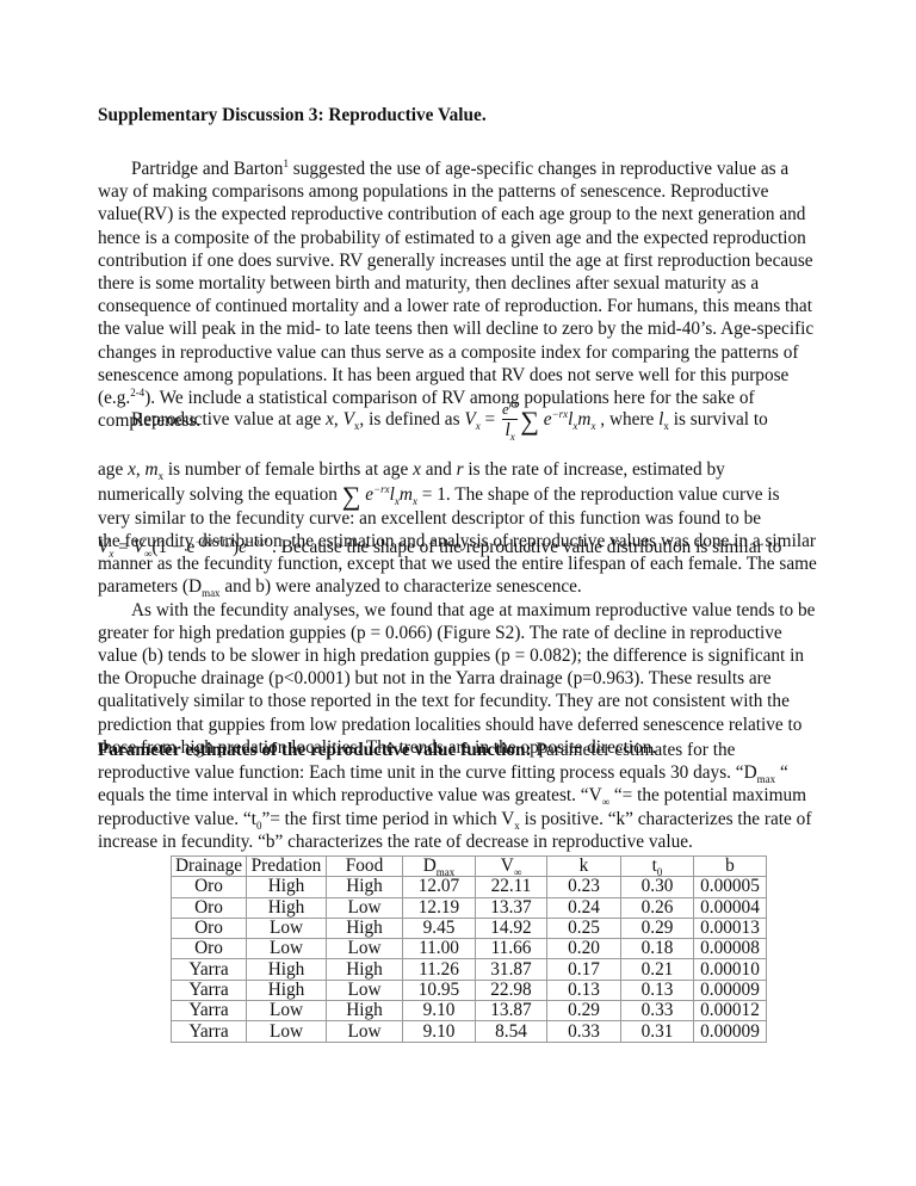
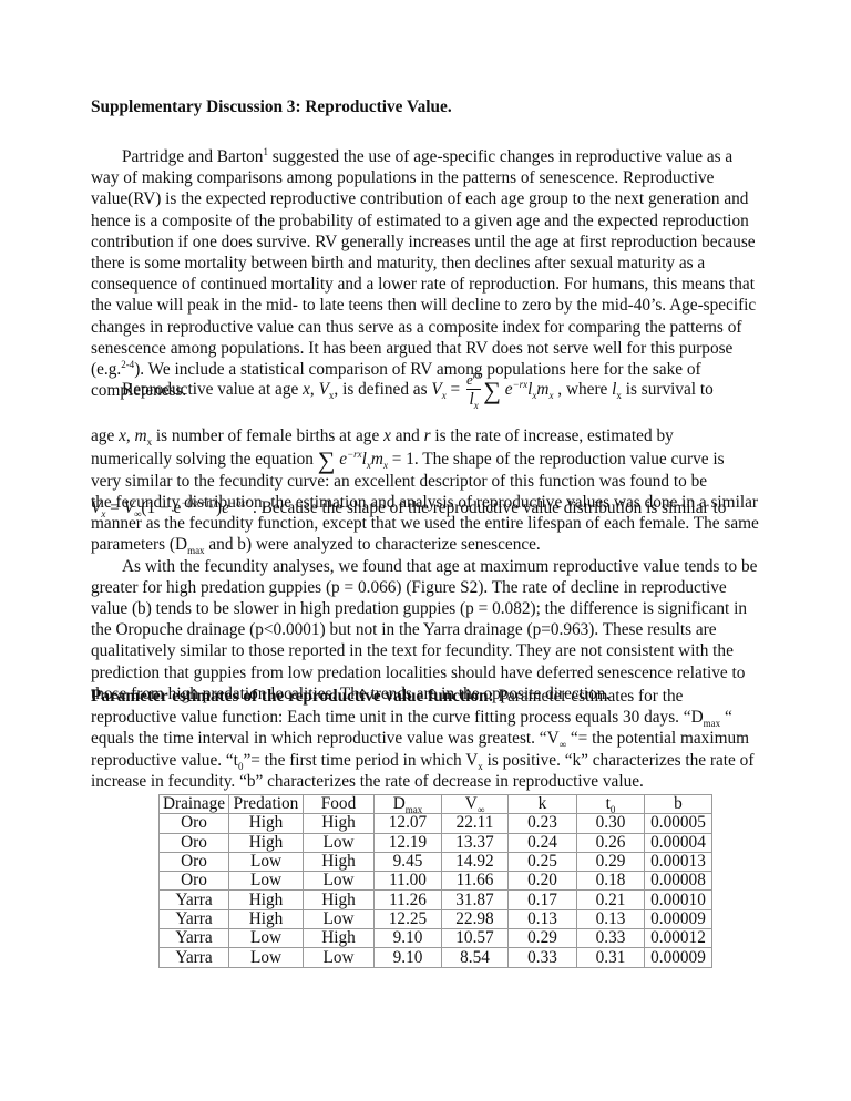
  Supplementary Discussion 3: Reproductive Value.
  Partridge and Barton1 suggested the use of age-specific changes in reproductive value as a way of making comparisons among populations in the patterns of senescence. Reproductive value(RV) is the expected reproductive contribution of each age group to the next generation and hence is a composite of the probability of estimated to a given age and the expected reproduction contribution if one does survive. RV generally increases until the age at first reproduction because there is some mortality between birth and maturity, then declines after sexual maturity as a consequence of continued mortality and a lower rate of reproduction. For humans, this means that the value will peak in the mid- to late teens then will decline to zero by the mid-40’s. Age-specific changes in reproductive value can thus serve as a composite index for comparing the patterns of senescence among populations. It has been argued that RV does not serve well for this purpose (e.g.2-4). We include a statistical comparison of RV among populations here for the sake of completeness.
  Reproductive value at age x, Vx, is defined as Vx =
  erx
  lx
  ∑ e−rxlxmx , where lx is survival to
  age x, mx is number of female births at age x and r is the rate of increase, estimated by
  numerically solving the equation ∑ e−rxlxmx = 1. The shape of the reproduction value curve is
  very similar to the fecundity curve: an excellent descriptor of this function was found to be
  Vx = V∞(1 − e−(kx+t₀))e−bx³ . Because the shape of the reproductive value distribution is similar to
  the fecundity distribution, the estimation and analysis of reproductive values was done in a similar manner as the fecundity function, except that we used the entire lifespan of each female. The same parameters (Dmax and b) were analyzed to characterize senescence.
  As with the fecundity analyses, we found that age at maximum reproductive value tends to be greater for high predation guppies (p = 0.066) (Figure S2). The rate of decline in reproductive value (b) tends to be slower in high predation guppies (p = 0.082); the difference is significant in the Oropuche drainage (p<0.0001) but not in the Yarra drainage (p=0.963). These results are qualitatively similar to those reported in the text for fecundity. They are not consistent with the prediction that guppies from low predation localities should have deferred senescence relative to those from high predation localities. The trends are in the opposite direction.
  Parameter estimates of the reproductive value function: Parameter estimates for the reproductive value function: Each time unit in the curve fitting process equals 30 days. “Dmax “ equals the time interval in which reproductive value was greatest. “V∞ “= the potential maximum reproductive value. “t0”= the first time period in which Vx is positive. “k” characterizes the rate of increase in fecundity. “b” characterizes the rate of decrease in reproductive value.
  Drainage	Predation	Food	Dmax	V∞	k	t0	b
  Oro	High	High	12.07	22.11	0.23	0.30	0.00005
  Oro	High	Low	12.19	13.37	0.24	0.26	0.00004
  Oro	Low	High	9.45	14.92	0.25	0.29	0.00013
  Oro	Low	Low	11.00	11.66	0.20	0.18	0.00008
  Yarra	High	High	11.26	31.87	0.17	0.21	0.00010
- Yarra	High	Low	10.95	22.98	0.13	0.13	0.00009
+ Yarra	High	Low	12.25	22.98	0.13	0.13	0.00009
- Yarra	Low	High	9.10	13.87	0.29	0.33	0.00012
+ Yarra	Low	High	9.10	10.57	0.29	0.33	0.00012
  Yarra	Low	Low	9.10	8.54	0.33	0.31	0.00009
